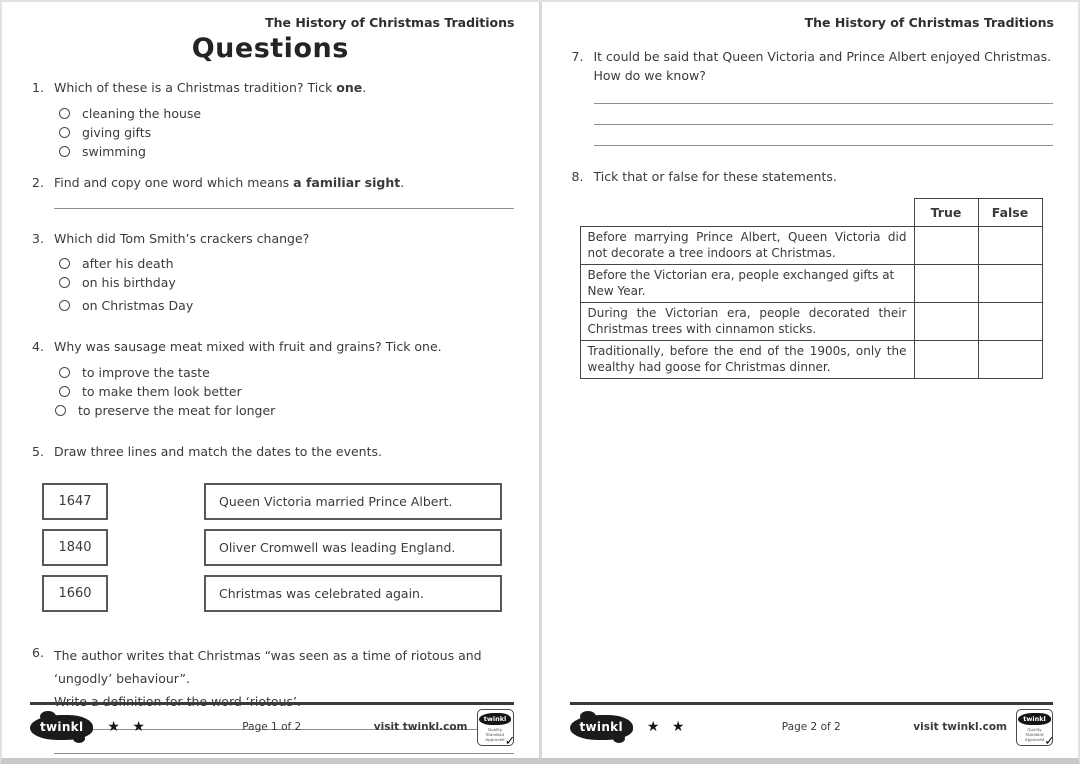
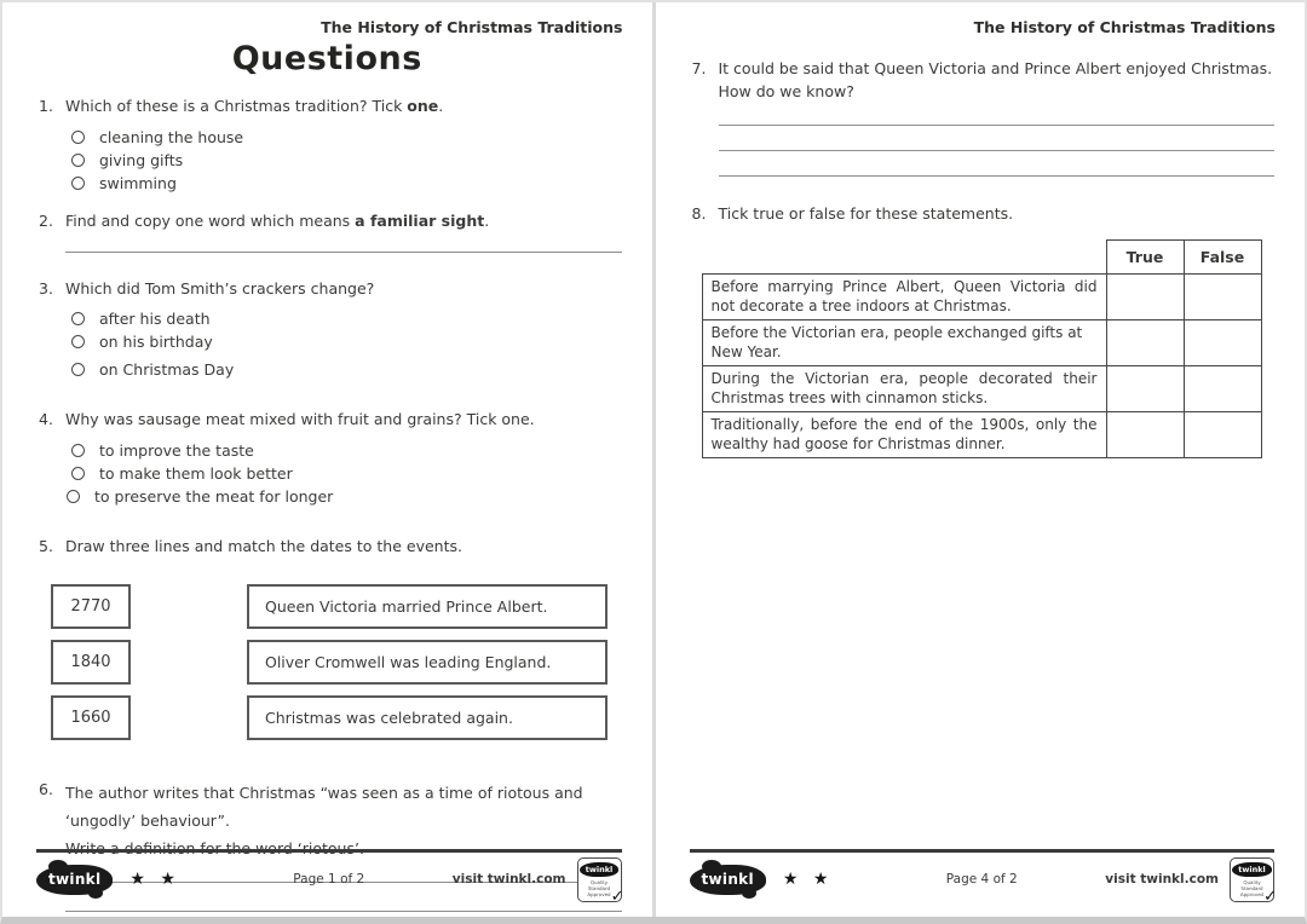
  The History of Christmas Traditions
  Questions
  1.
  Which of these is a Christmas tradition? Tick one.
  cleaning the house
  giving gifts
  swimming
  2.
  Find and copy one word which means a familiar sight.
  3.
  Which did Tom Smith’s crackers change?
  after his death
  on his birthday
  on Christmas Day
  4.
  Why was sausage meat mixed with fruit and grains? Tick one.
  to improve the taste
  to make them look better
  to preserve the meat for longer
  5.
  Draw three lines and match the dates to the events.
- 1647
+ 2770
  Queen Victoria married Prince Albert.
  1840
  Oliver Cromwell was leading England.
  1660
  Christmas was celebrated again.
  6.
  The author writes that Christmas “was seen as a time of riotous and ‘ungodly’ behaviour”.
  Write a definition for the word ‘riotous’.
  twinkl
  ★ ★
  Page 1 of 2
  visit twinkl.com
  twinkl
  ✓
  The History of Christmas Traditions
  7.
  It could be said that Queen Victoria and Prince Albert enjoyed Christmas. How do we know?
  8.
- Tick that or false for these statements.
+ Tick true or false for these statements.
  	True	False
  Before marrying Prince Albert, Queen Victoria did not decorate a tree indoors at Christmas.
  Before the Victorian era, people exchanged gifts at New Year.
  During the Victorian era, people decorated their Christmas trees with cinnamon sticks.
  Traditionally, before the end of the 1900s, only the wealthy had goose for Christmas dinner.
  twinkl
  ★ ★
- Page 2 of 2
+ Page 4 of 2
  visit twinkl.com
  twinkl
  ✓
